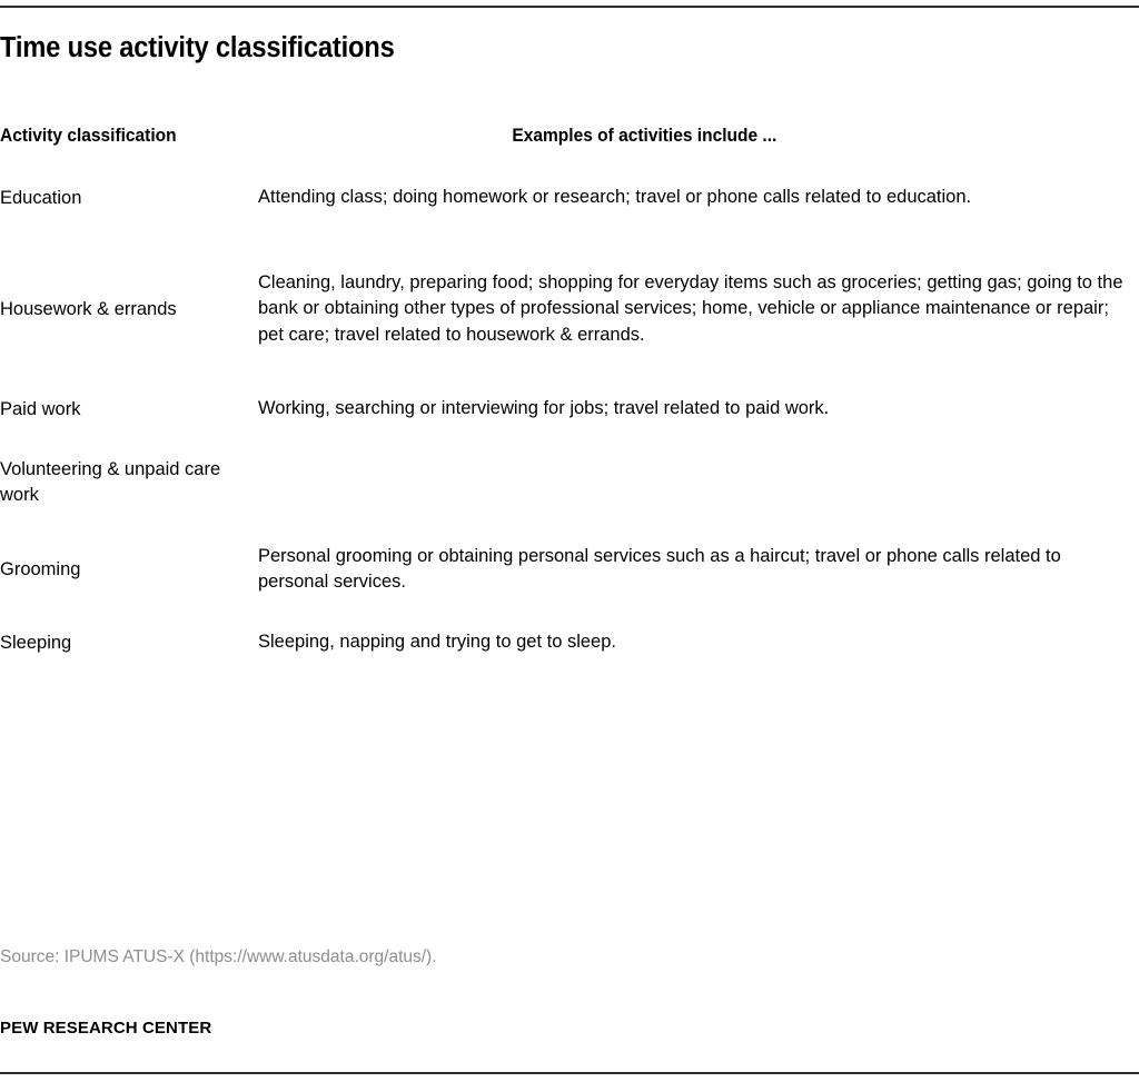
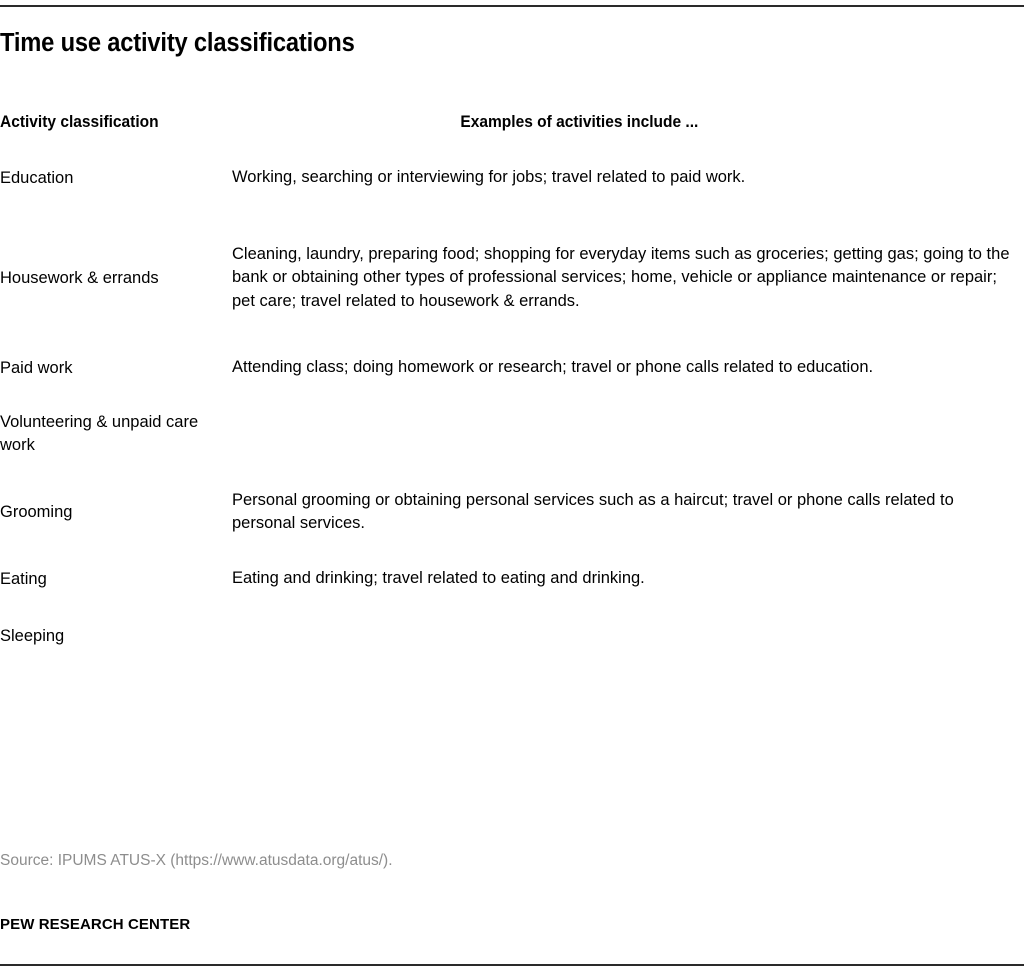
  Time use activity classifications
  Activity classification
  Examples of activities include ...
  Education
- Attending class; doing homework or research; travel or phone calls related to education.
+ Working, searching or interviewing for jobs; travel related to paid work.
  Housework & errands
  Cleaning, laundry, preparing food; shopping for everyday items such as groceries; getting gas; going to the bank or obtaining other types of professional services; home, vehicle or appliance maintenance or repair; pet care; travel related to housework & errands.
  Paid work
- Working, searching or interviewing for jobs; travel related to paid work.
+ Attending class; doing homework or research; travel or phone calls related to education.
  Volunteering & unpaid care work
  Grooming
  Personal grooming or obtaining personal services such as a haircut; travel or phone calls related to personal services.
+ Eating
+ Eating and drinking; travel related to eating and drinking.
  Sleeping
- Sleeping, napping and trying to get to sleep.
  Source: IPUMS ATUS-X (https://www.atusdata.org/atus/).
  PEW RESEARCH CENTER
